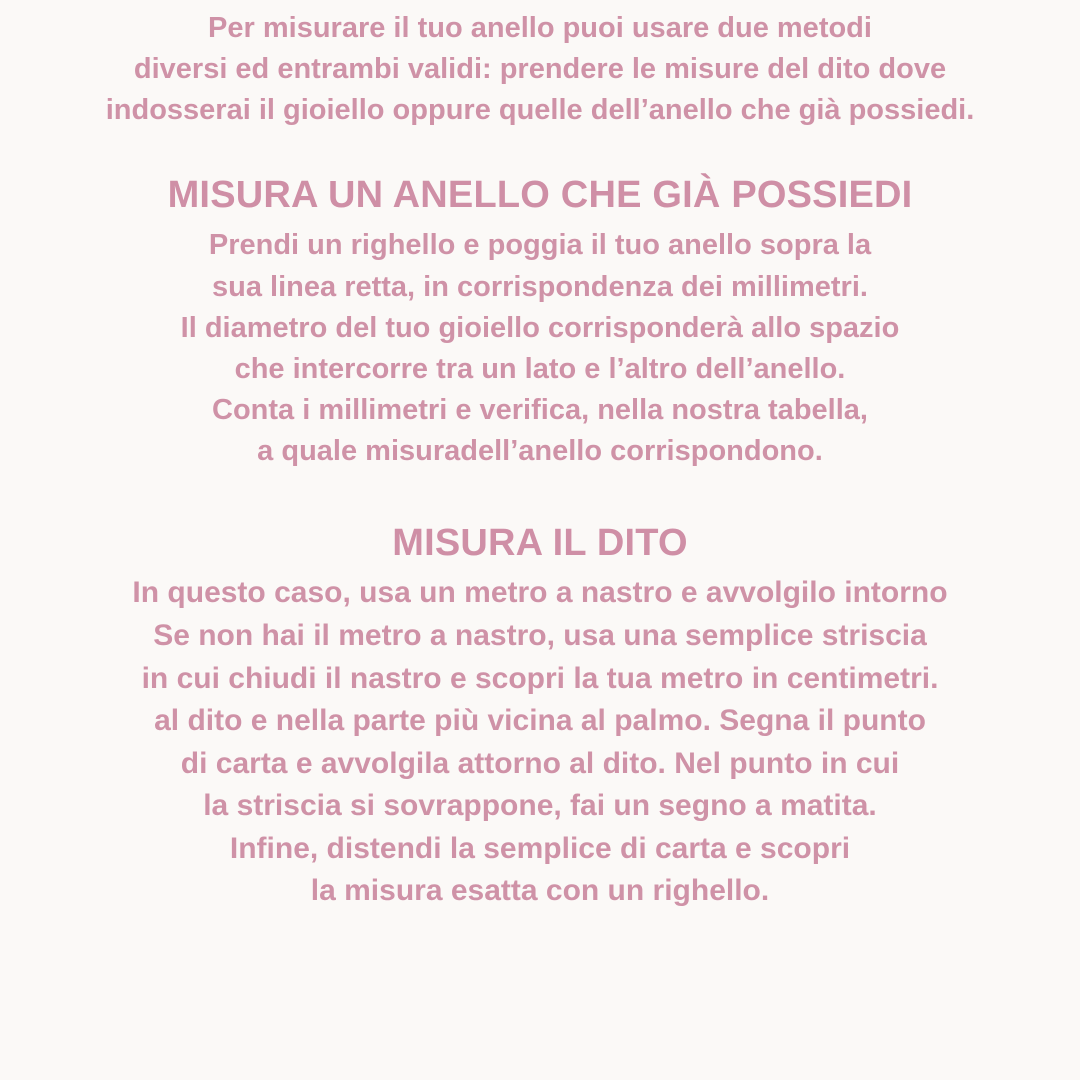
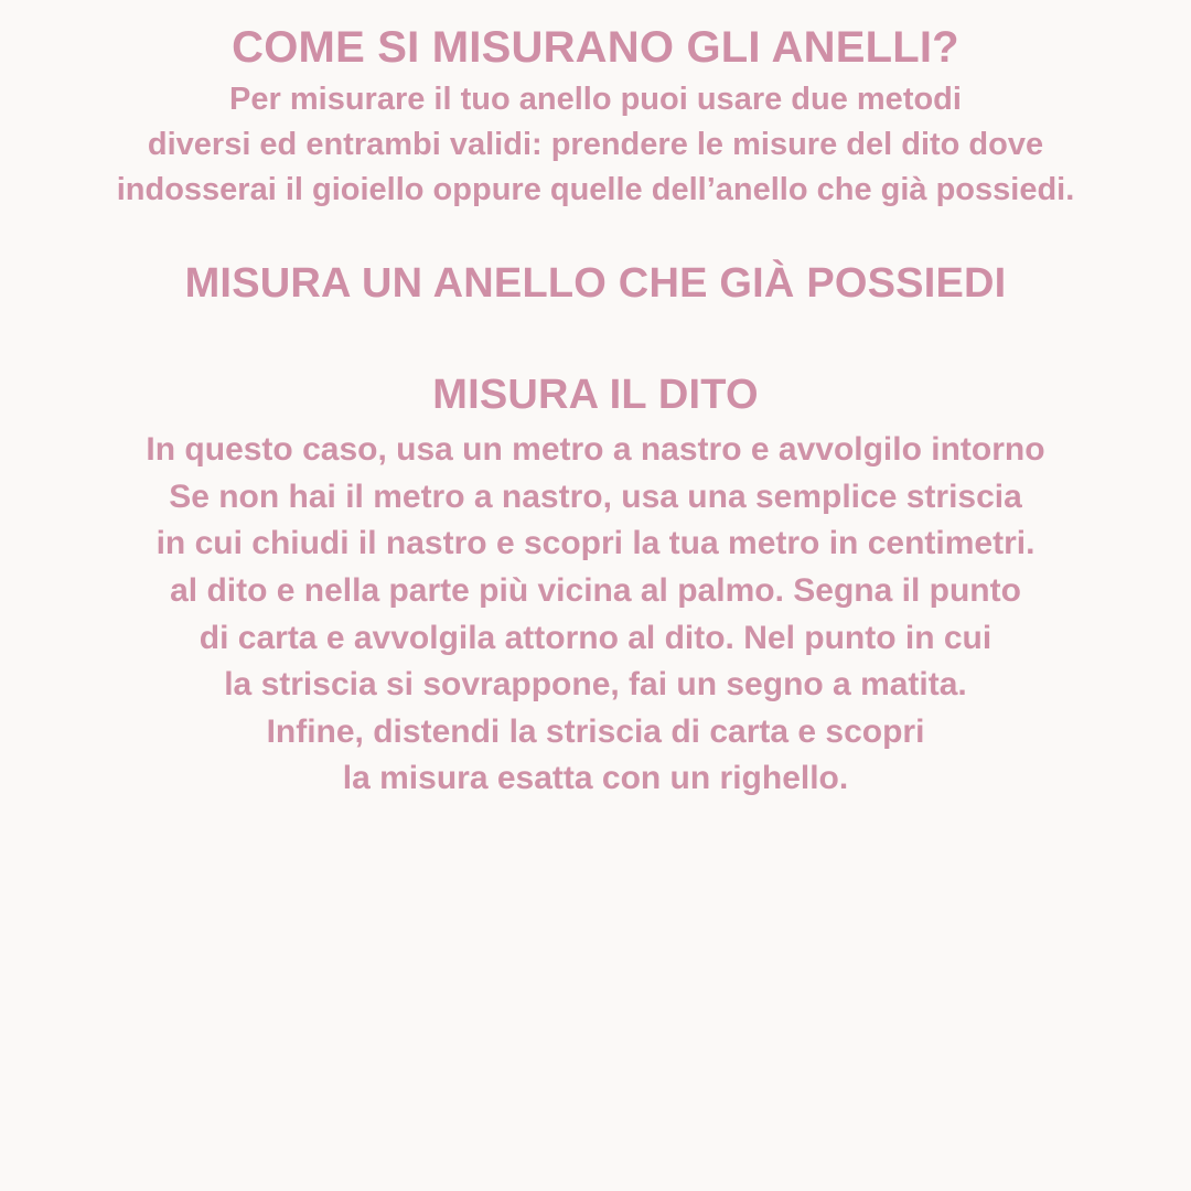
+ COME SI MISURANO GLI ANELLI?
  Per misurare il tuo anello puoi usare due metodi
  diversi ed entrambi validi: prendere le misure del dito dove
  indosserai il gioiello oppure quelle dell’anello che già possiedi.
  MISURA UN ANELLO CHE GIÀ POSSIEDI
- Prendi un righello e poggia il tuo anello sopra la
- sua linea retta, in corrispondenza dei millimetri.
- Il diametro del tuo gioiello corrisponderà allo spazio
- che intercorre tra un lato e l’altro dell’anello.
- Conta i millimetri e verifica, nella nostra tabella,
- a quale misuradell’anello corrispondono.
  MISURA IL DITO
  In questo caso, usa un metro a nastro e avvolgilo intorno
  Se non hai il metro a nastro, usa una semplice striscia
  in cui chiudi il nastro e scopri la tua metro in centimetri.
  al dito e nella parte più vicina al palmo. Segna il punto
  di carta e avvolgila attorno al dito. Nel punto in cui
  la striscia si sovrappone, fai un segno a matita.
- Infine, distendi la semplice di carta e scopri
+ Infine, distendi la striscia di carta e scopri
  la misura esatta con un righello.
